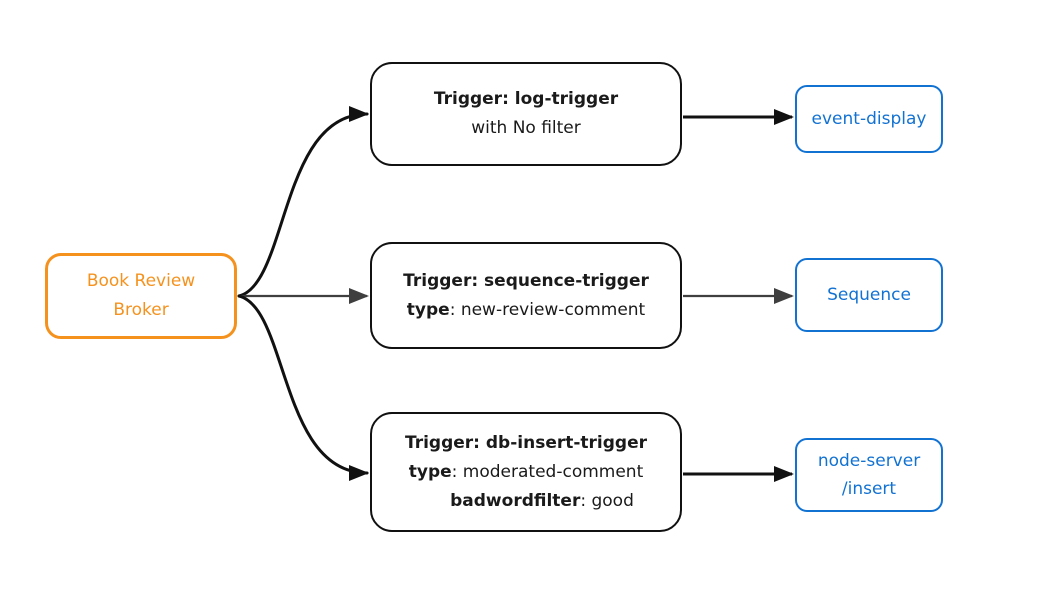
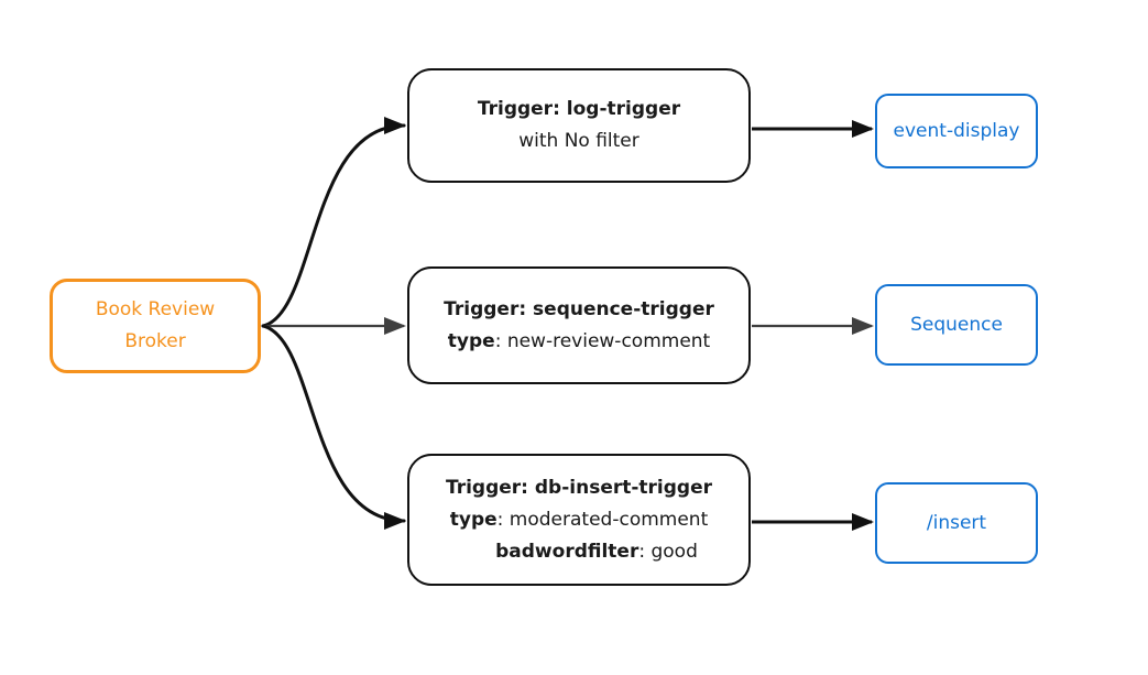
  Book Review
  Broker
  Trigger: log-trigger
  with No filter
  Trigger: sequence-trigger
  type: new-review-comment
  Trigger: db-insert-trigger
  type: moderated-comment
  badwordfilter: good
  event-display
  Sequence
- node-server
  /insert
